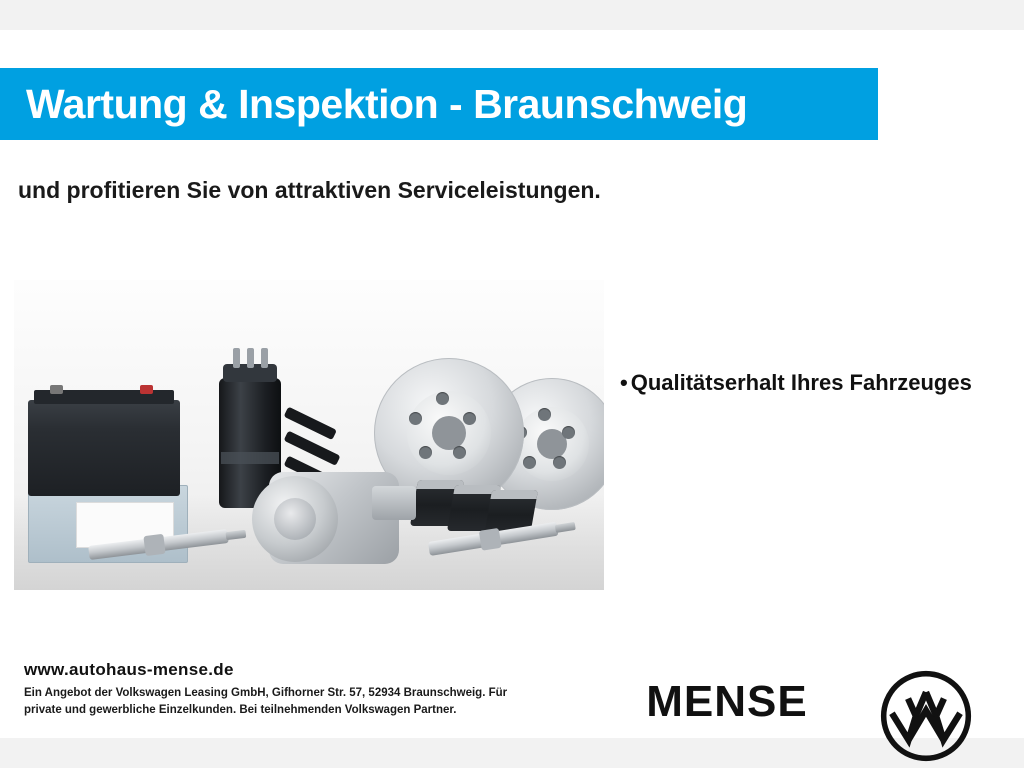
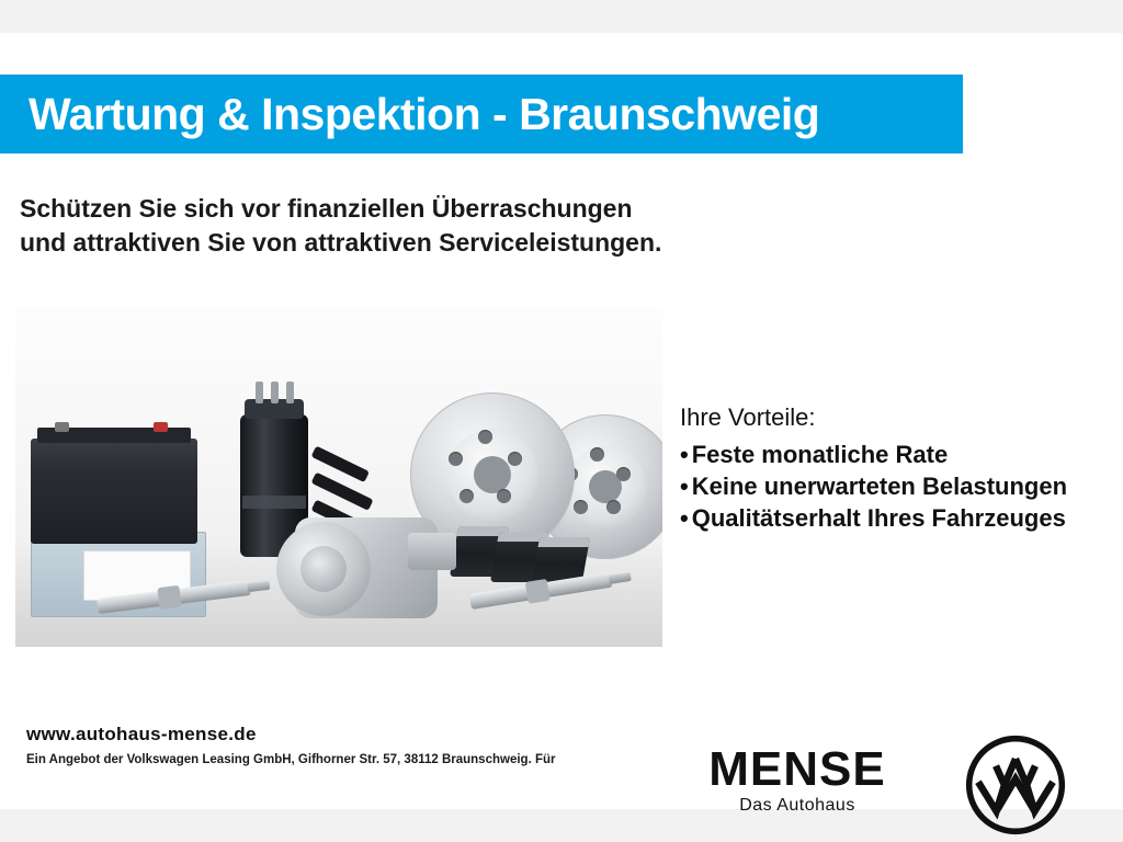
  Wartung & Inspektion - Braunschweig
+ Schützen Sie sich vor finanziellen Überraschungen
- und profitieren Sie von attraktiven Serviceleistungen.
+ und attraktiven Sie von attraktiven Serviceleistungen.
+ Ihre Vorteile:
+ •Feste monatliche Rate
+ •Keine unerwarteten Belastungen
  •Qualitätserhalt Ihres Fahrzeuges
  www.autohaus-mense.de
- Ein Angebot der Volkswagen Leasing GmbH, Gifhorner Str. 57, 52934 Braunschweig. Für
+ Ein Angebot der Volkswagen Leasing GmbH, Gifhorner Str. 57, 38112 Braunschweig. Für
- private und gewerbliche Einzelkunden. Bei teilnehmenden Volkswagen Partner.
  MENSE
+ Das Autohaus
